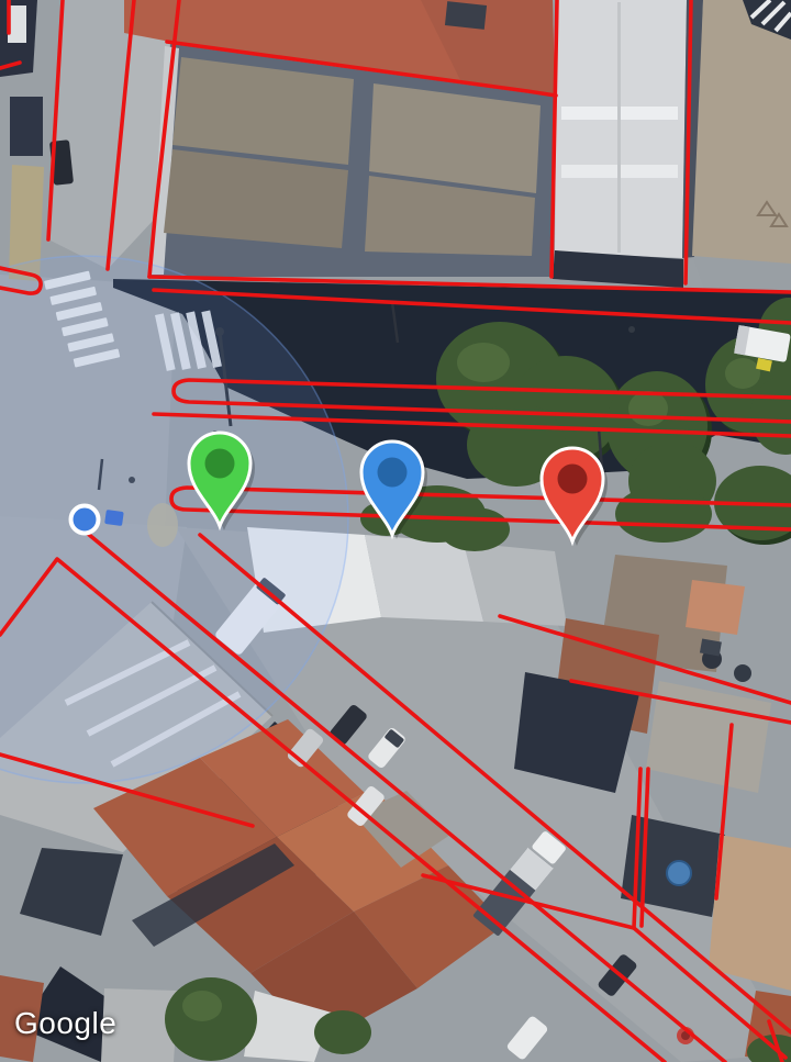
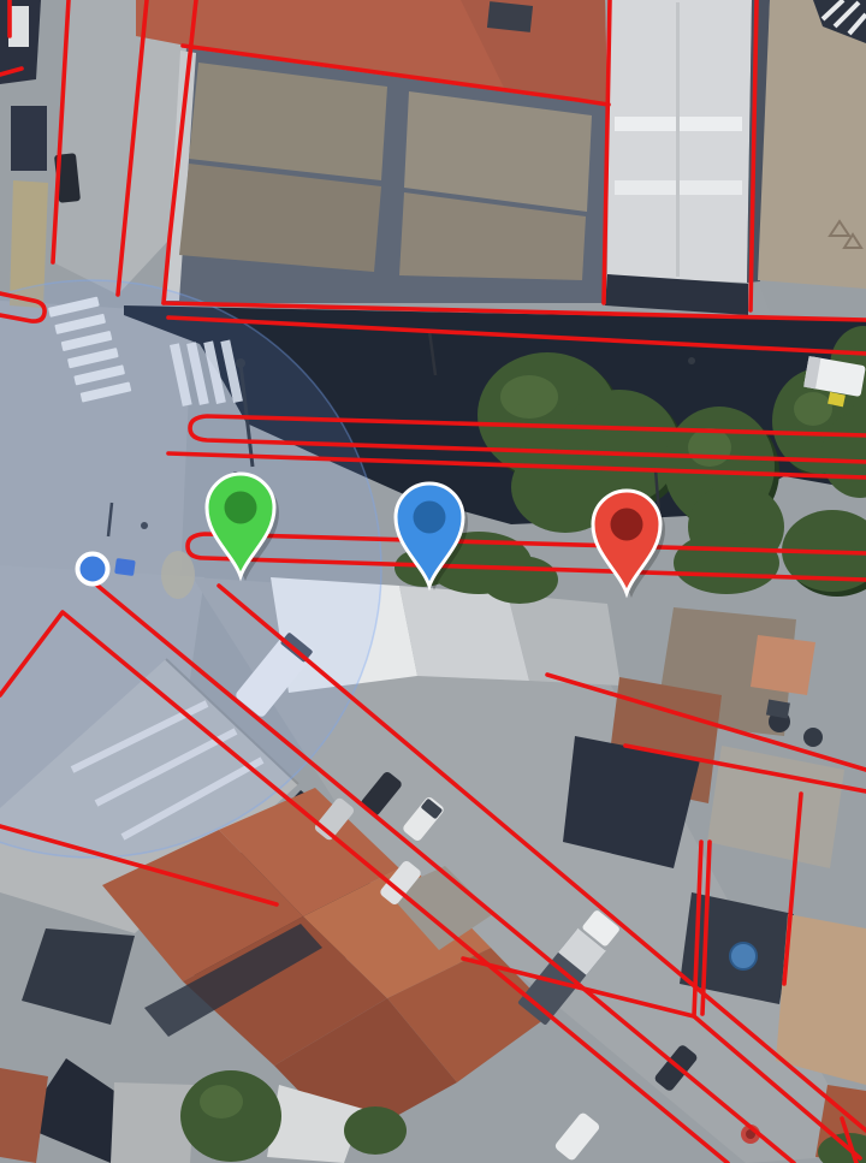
- Google
